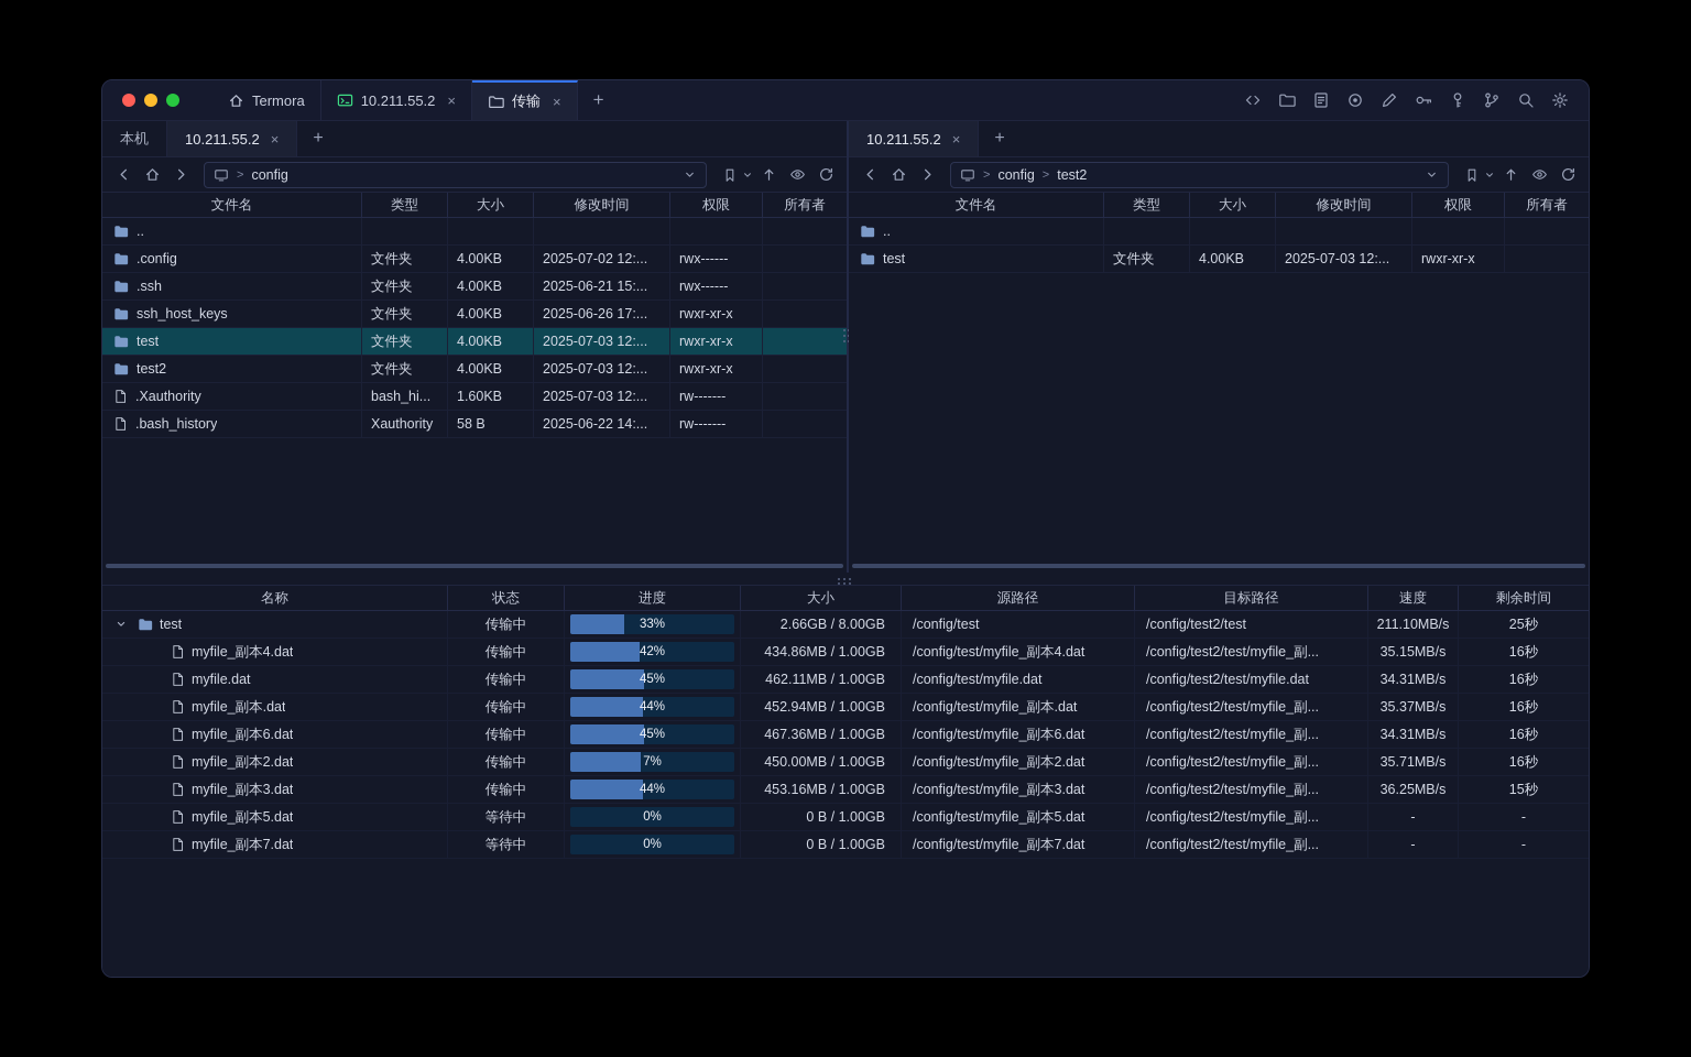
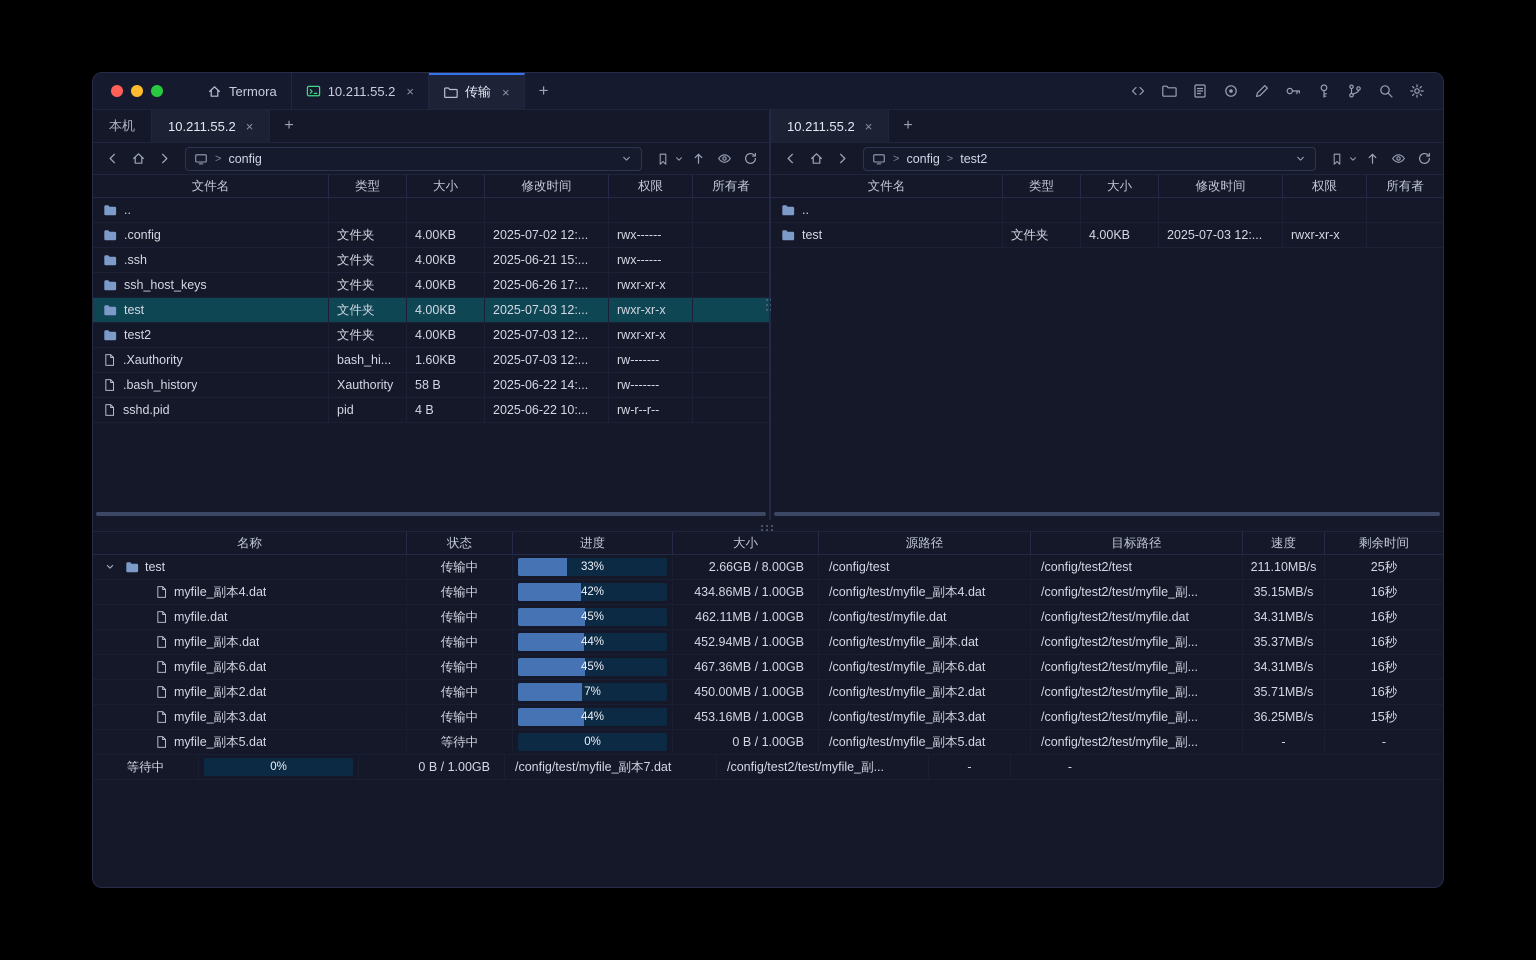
  Termora
  10.211.55.2
  ×
  传输
  ×
  +
  本机
  10.211.55.2
  ×
  +
  >
  config
  文件名
  类型
  大小
  修改时间
  权限
  所有者
  ..
  .config
  文件夹
  4.00KB
  2025-07-02 12:...
  rwx------
  .ssh
  文件夹
  4.00KB
  2025-06-21 15:...
  rwx------
  ssh_host_keys
  文件夹
  4.00KB
  2025-06-26 17:...
  rwxr-xr-x
  test
  文件夹
  4.00KB
  2025-07-03 12:...
  rwxr-xr-x
  test2
  文件夹
  4.00KB
  2025-07-03 12:...
  rwxr-xr-x
  .Xauthority
  bash_hi...
  1.60KB
  2025-07-03 12:...
  rw-------
  .bash_history
  Xauthority
  58 B
  2025-06-22 14:...
  rw-------
+ sshd.pid
+ pid
+ 4 B
+ 2025-06-22 10:...
+ rw-r--r--
  10.211.55.2
  ×
  +
  >
  config
  >
  test2
  文件名
  类型
  大小
  修改时间
  权限
  所有者
  ..
  test
  文件夹
  4.00KB
  2025-07-03 12:...
  rwxr-xr-x
  名称
  状态
  进度
  大小
  源路径
  目标路径
  速度
  剩余时间
  test
  传输中
  33%
  2.66GB / 8.00GB
  /config/test
  /config/test2/test
  211.10MB/s
  25秒
  myfile_副本4.dat
  传输中
  42%
  434.86MB / 1.00GB
  /config/test/myfile_副本4.dat
  /config/test2/test/myfile_副...
  35.15MB/s
  16秒
  myfile.dat
  传输中
  45%
  462.11MB / 1.00GB
  /config/test/myfile.dat
  /config/test2/test/myfile.dat
  34.31MB/s
  16秒
  myfile_副本.dat
  传输中
  44%
  452.94MB / 1.00GB
  /config/test/myfile_副本.dat
  /config/test2/test/myfile_副...
  35.37MB/s
  16秒
  myfile_副本6.dat
  传输中
  45%
  467.36MB / 1.00GB
  /config/test/myfile_副本6.dat
  /config/test2/test/myfile_副...
  34.31MB/s
  16秒
  myfile_副本2.dat
  传输中
  7%
  450.00MB / 1.00GB
  /config/test/myfile_副本2.dat
  /config/test2/test/myfile_副...
  35.71MB/s
  16秒
  myfile_副本3.dat
  传输中
  44%
  453.16MB / 1.00GB
  /config/test/myfile_副本3.dat
  /config/test2/test/myfile_副...
  36.25MB/s
  15秒
  myfile_副本5.dat
  等待中
  0%
  0 B / 1.00GB
  /config/test/myfile_副本5.dat
  /config/test2/test/myfile_副...
  -
  -
- myfile_副本7.dat
  等待中
  0%
  0 B / 1.00GB
  /config/test/myfile_副本7.dat
  /config/test2/test/myfile_副...
  -
  -
